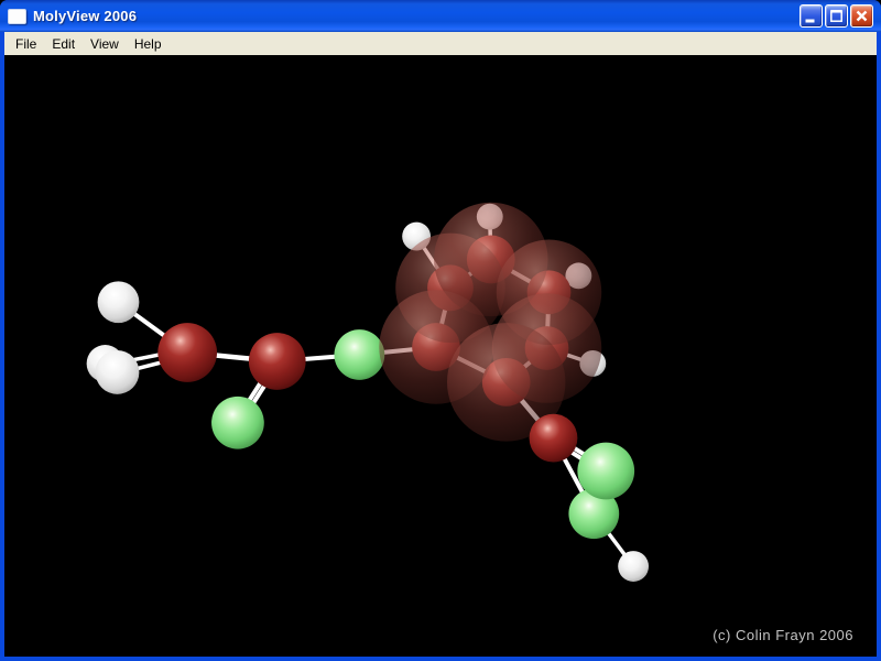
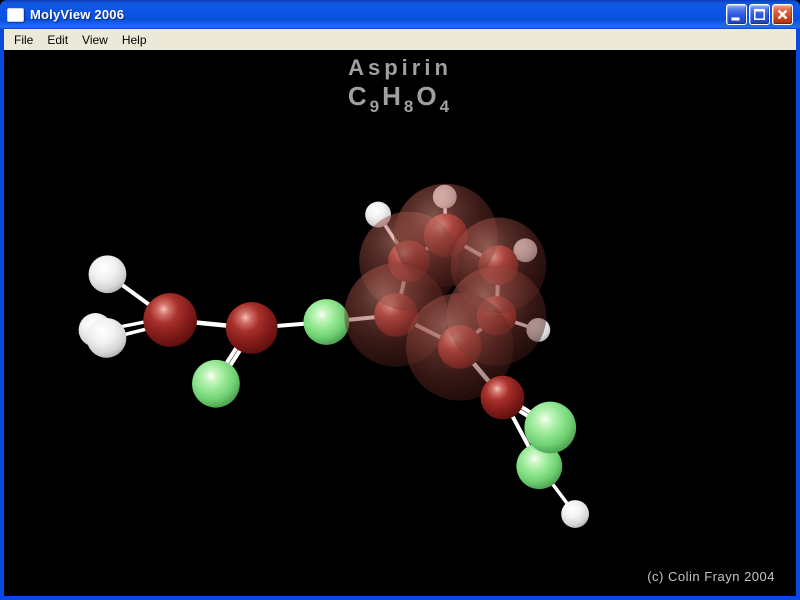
  MolyView 2006
  File
  Edit
  View
  Help
+ Aspirin
+ C9H8O4
- (c) Colin Frayn 2006
+ (c) Colin Frayn 2004
